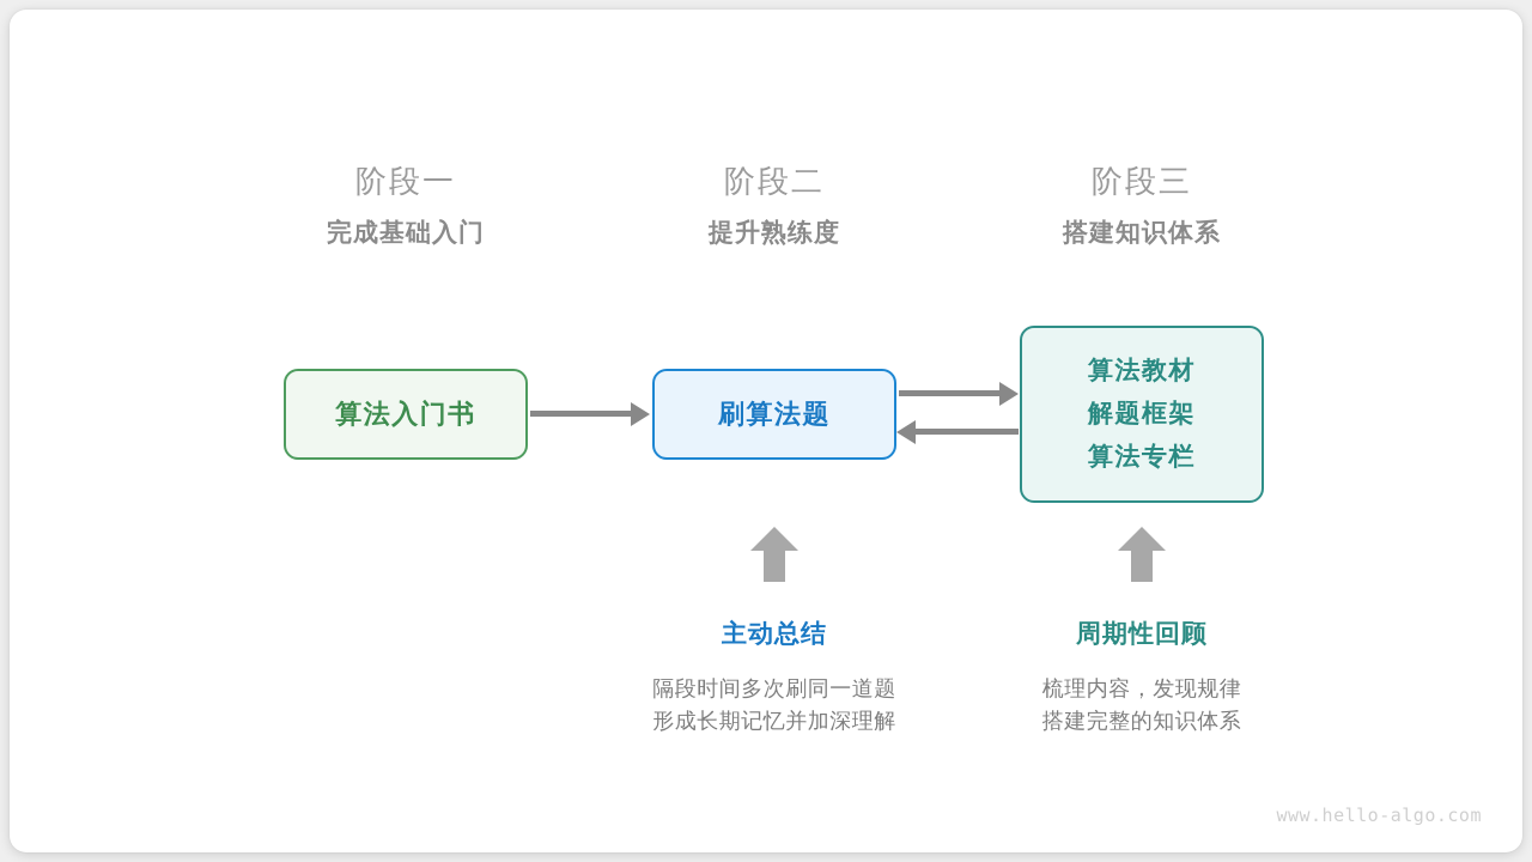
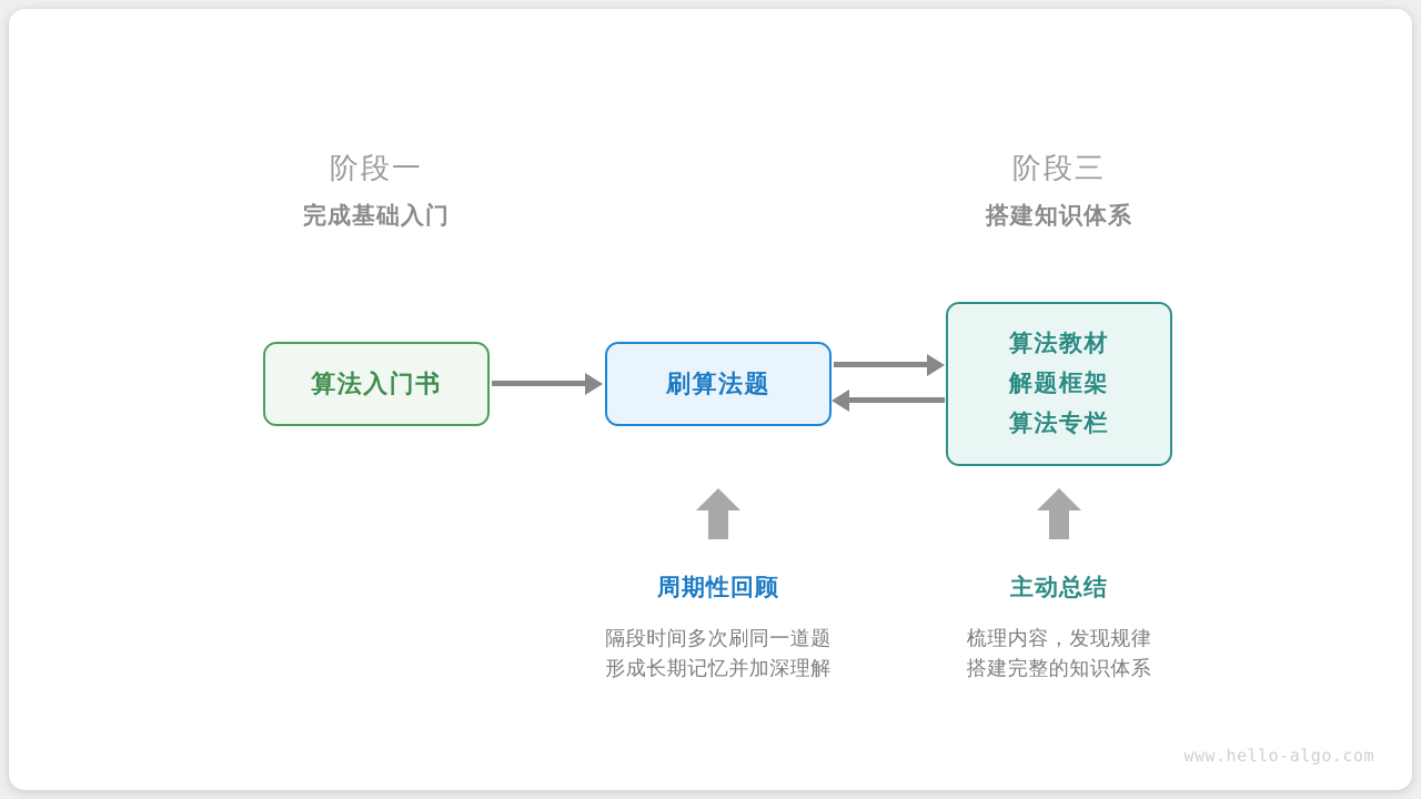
  阶段一
  完成基础入门
- 阶段二
- 提升熟练度
  阶段三
  搭建知识体系
  算法入门书
  刷算法题
  算法教材
  解题框架
  算法专栏
- 主动总结
+ 周期性回顾
  隔段时间多次刷同一道题
  形成长期记忆并加深理解
- 周期性回顾
+ 主动总结
  梳理内容，发现规律
  搭建完整的知识体系
  www.hello-algo.com
